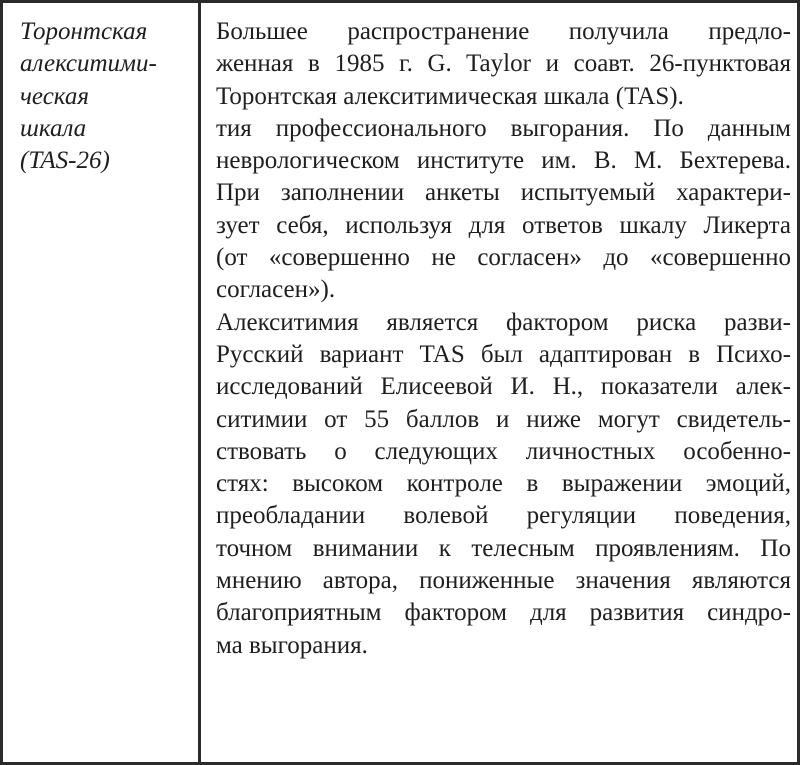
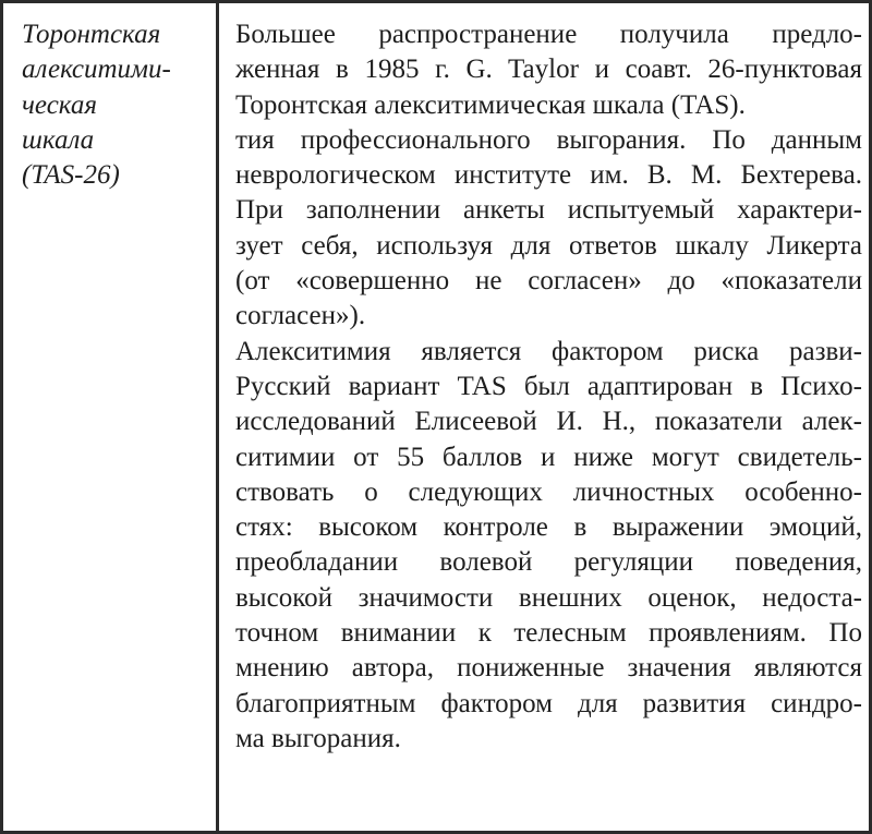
  Торонтская
  алекситими-
  ческая
  шкала
  (TAS-26)
  Большее распространение получила предло-
  женная в 1985 г. G. Taylor и соавт. 26-пунктовая
  Торонтская алекситимическая шкала (TAS).
  тия профессионального выгорания. По данным
  неврологическом институте им. В. М. Бехтерева.
  При заполнении анкеты испытуемый характери-
  зует себя, используя для ответов шкалу Ликерта
- (от «совершенно не согласен» до «совершенно
+ (от «совершенно не согласен» до «показатели
  согласен»).
  Алекситимия является фактором риска разви-
  Русский вариант TAS был адаптирован в Психо-
  исследований Елисеевой И. Н., показатели алек-
  ситимии от 55 баллов и ниже могут свидетель-
  ствовать о следующих личностных особенно-
  стях: высоком контроле в выражении эмоций,
  преобладании волевой регуляции поведения,
+ высокой значимости внешних оценок, недоста-
  точном внимании к телесным проявлениям. По
  мнению автора, пониженные значения являются
  благоприятным фактором для развития синдро-
  ма выгорания.
